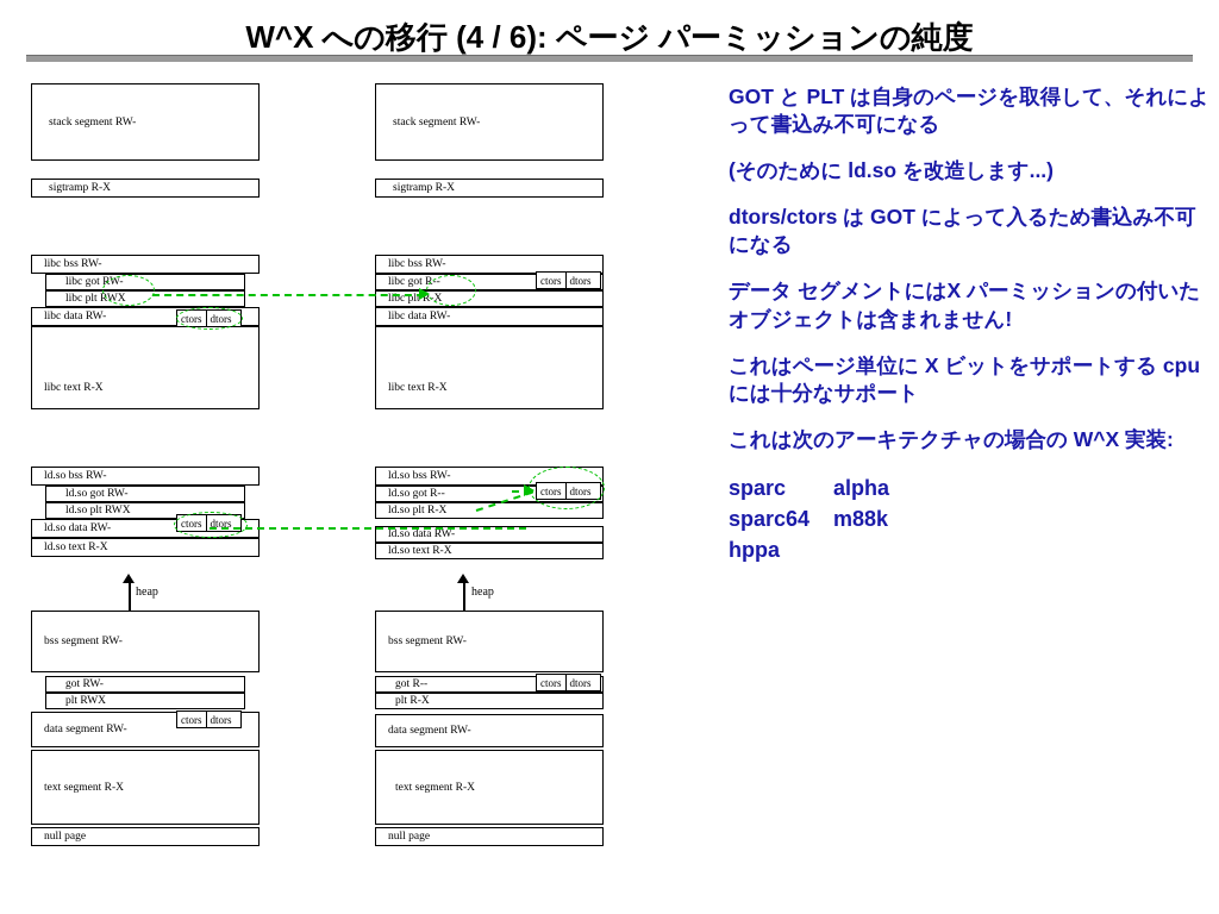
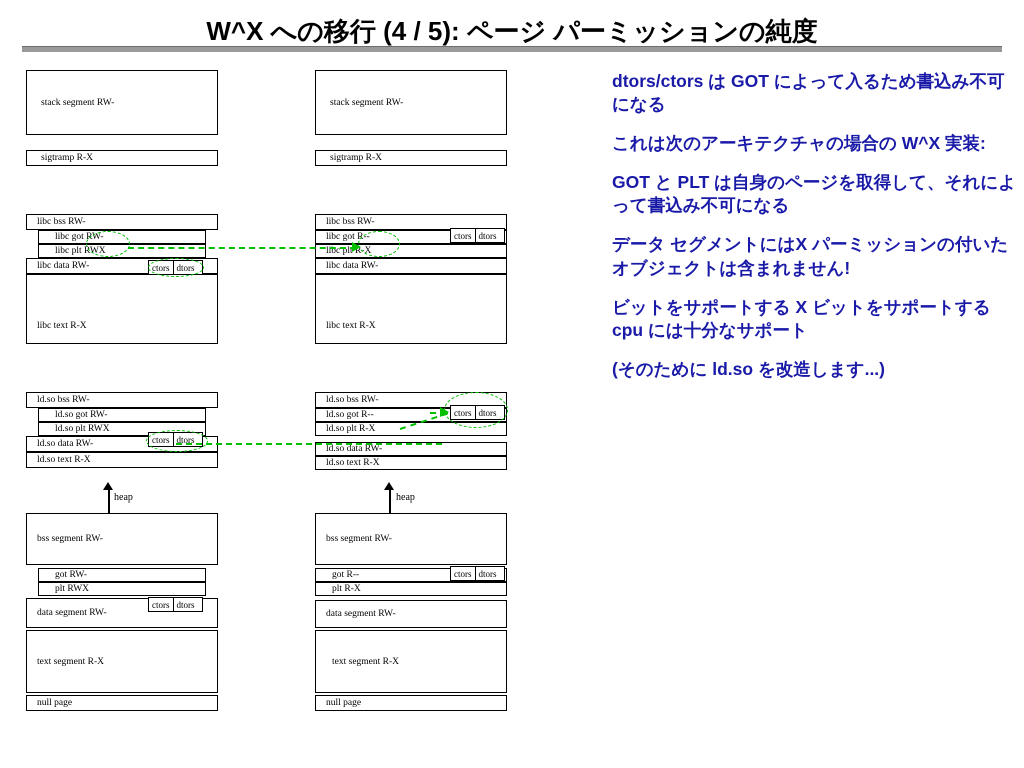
- W^X への移行 (4 / 6): ページ パーミッションの純度
+ W^X への移行 (4 / 5): ページ パーミッションの純度
  stack segment RW-
  sigtramp R-X
  libc bss RW-
  libc got RW-
  libc plt RWX
  libc data RW-
  libc text R-X
  ctors
  dtors
  ld.so bss RW-
  ld.so got RW-
  ld.so plt RWX
  ld.so data RW-
  ld.so text R-X
  ctors
  dtors
  heap
  bss segment RW-
  got RW-
  plt RWX
  data segment RW-
  ctors
  dtors
  text segment R-X
  null page
  stack segment RW-
  sigtramp R-X
  libc bss RW-
  libc got R--
  libc plt R-X
  libc data RW-
  libc text R-X
  ctors
  dtors
  ld.so bss RW-
  ld.so got R--
  ld.so plt R-X
  ld.so data RW-
  ld.so text R-X
  ctors
  dtors
  heap
  bss segment RW-
  got R--
  plt R-X
  data segment RW-
  ctors
  dtors
  text segment R-X
  null page
- GOT と PLT は自身のページを取得して、それによって書込み不可になる
+ dtors/ctors は GOT によって入るため書込み不可になる
- (そのために ld.so を改造します...)
+ これは次のアーキテクチャの場合の W^X 実装:
- dtors/ctors は GOT によって入るため書込み不可になる
+ GOT と PLT は自身のページを取得して、それによって書込み不可になる
  データ セグメントにはX パーミッションの付いたオブジェクトは含まれません!
- これはページ単位に X ビットをサポートする cpu には十分なサポート
+ ビットをサポートする X ビットをサポートする cpu には十分なサポート
- これは次のアーキテクチャの場合の W^X 実装:
+ (そのために ld.so を改造します...)
- sparc alpha
- sparc64 m88k
- hppa
